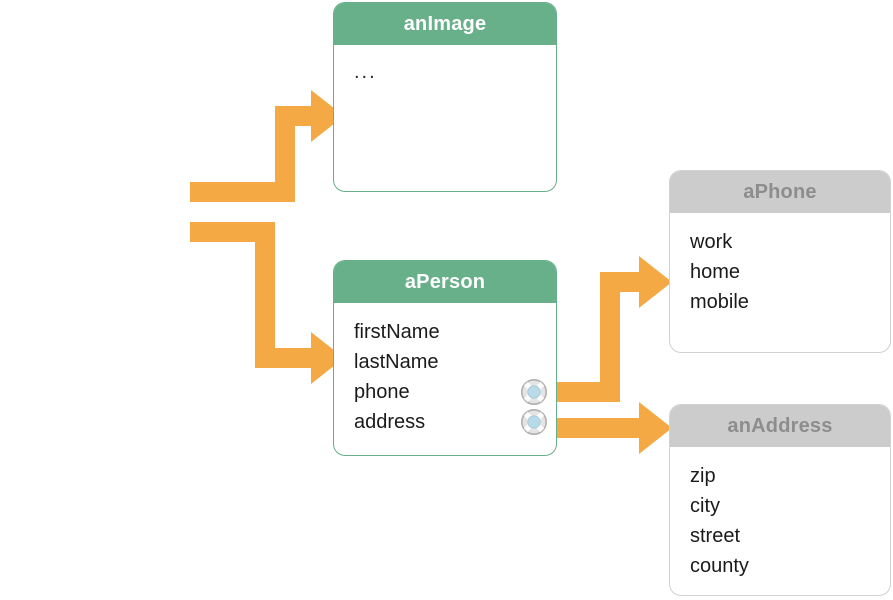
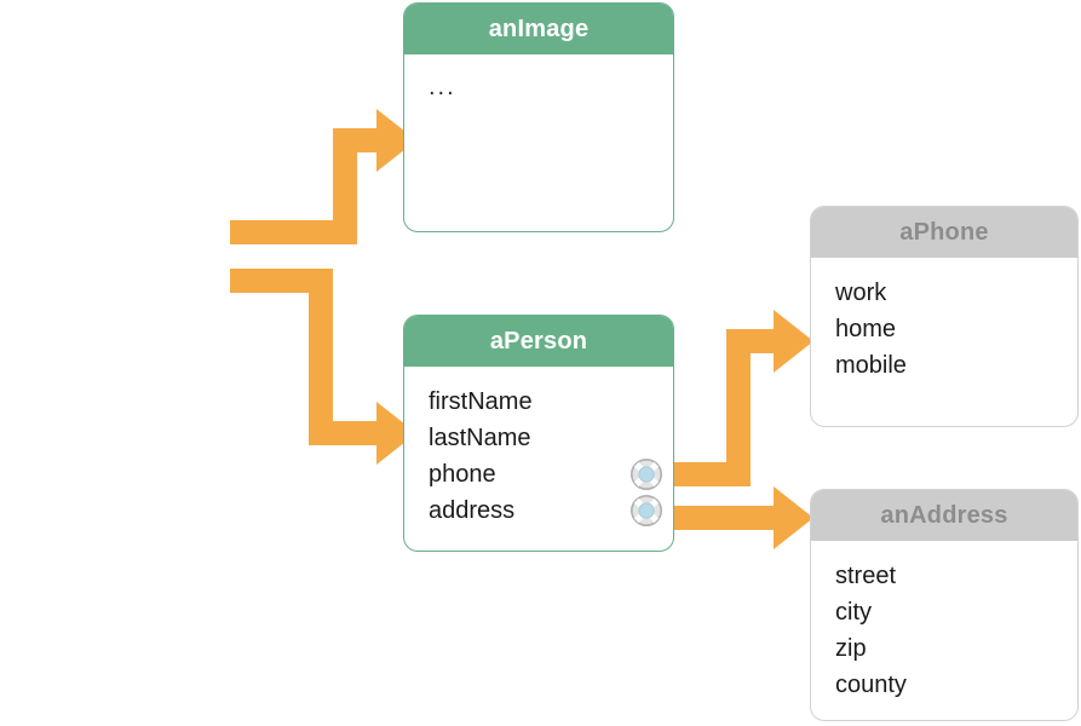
  anImage
  ...
  aPerson
  firstName
  lastName
  phone
  address
  aPhone
  work
  home
  mobile
  anAddress
- zip
+ street
  city
- street
+ zip
  county
